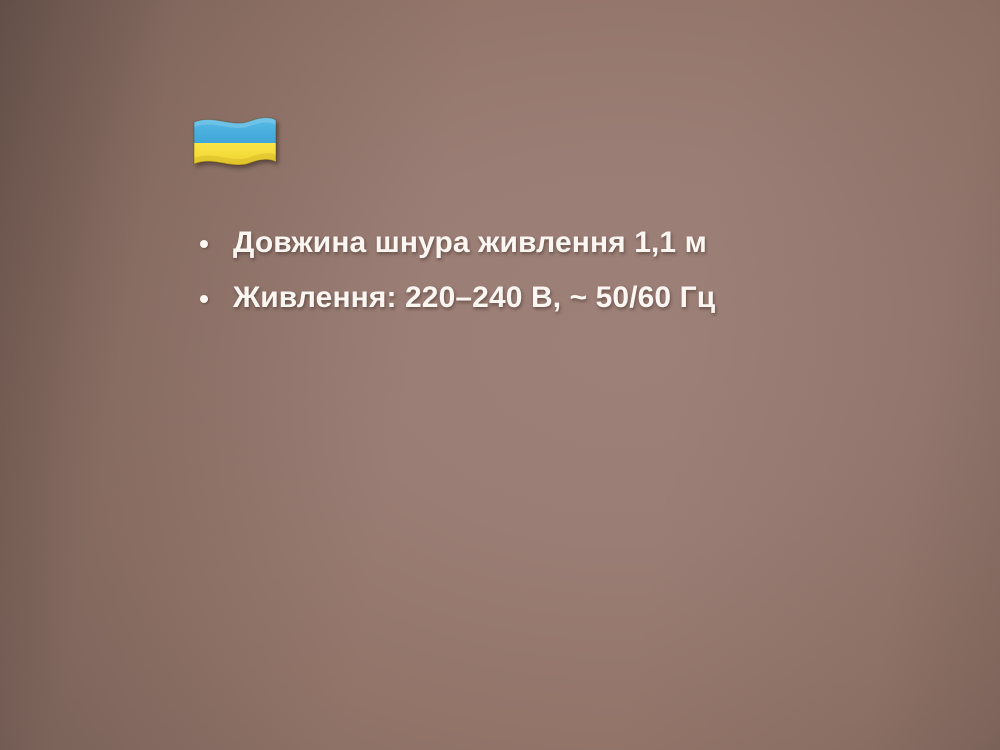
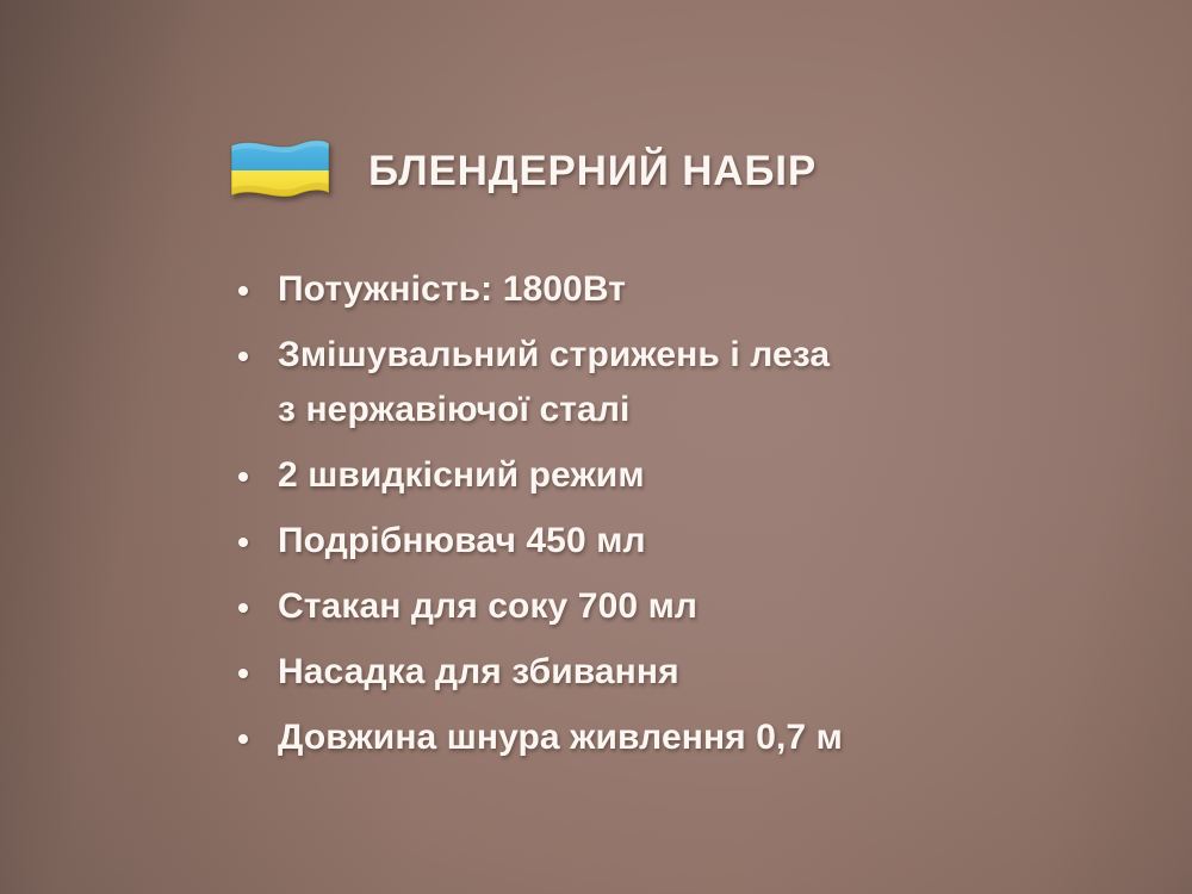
+ БЛЕНДЕРНИЙ НАБІР
+ Потужність: 1800Вт
+ Змішувальний стрижень і леза з нержавіючої сталі
+ 2 швидкісний режим
+ Подрібнювач 450 мл
+ Стакан для соку 700 мл
+ Насадка для збивання
- Довжина шнура живлення 1,1 м
+ Довжина шнура живлення 0,7 м
- Живлення: 220–240 В, ~ 50/60 Гц
